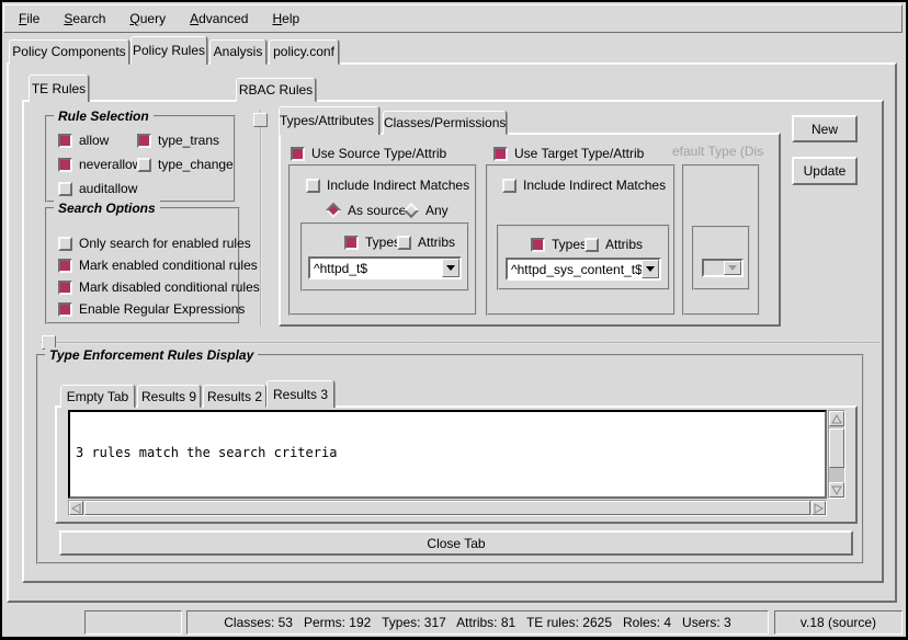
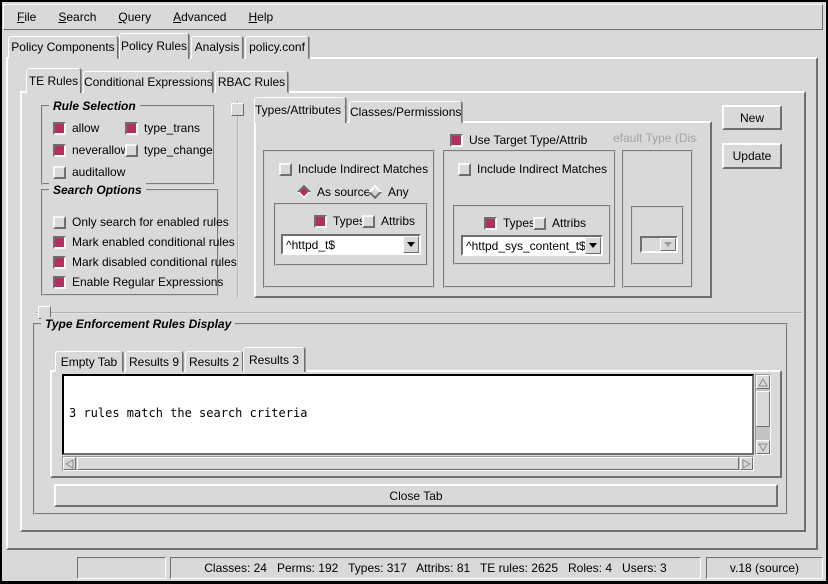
  File
  Search
  Query
  Advanced
  Help
  Policy Components
  Policy Rules
  Analysis
  policy.conf
  TE Rules
+ Conditional Expressions
  RBAC Rules
  Rule Selection
  allow
  type_trans
  neverallo
  type_change
  auditallow
  Search Options
  Only search for enabled rules
  Mark enabled conditional rules
  Mark disabled conditional rules
  Enable Regular Expressions
  Types/Attributes
  Classes/Permissions
- Use Source Type/Attrib
  Include Indirect Matches
  As sourc
  Any
  Type
  Attribs
  ^httpd_t$
  Use Target Type/Attrib
  Include Indirect Matches
  Type
  Attribs
  ^httpd_sys_content_t$
  efault Type (Dis
  New
  Update
  Type Enforcement Rules Display
  Empty Tab
  Results 9
  Results 2
  Results 3
  3 rules match the search criteria
  Close Tab
- Classes: 53 Perms: 192 Types: 317 Attribs: 81 TE rules: 2625 Roles: 4 Users: 3
+ Classes: 24 Perms: 192 Types: 317 Attribs: 81 TE rules: 2625 Roles: 4 Users: 3
  v.18 (source)
